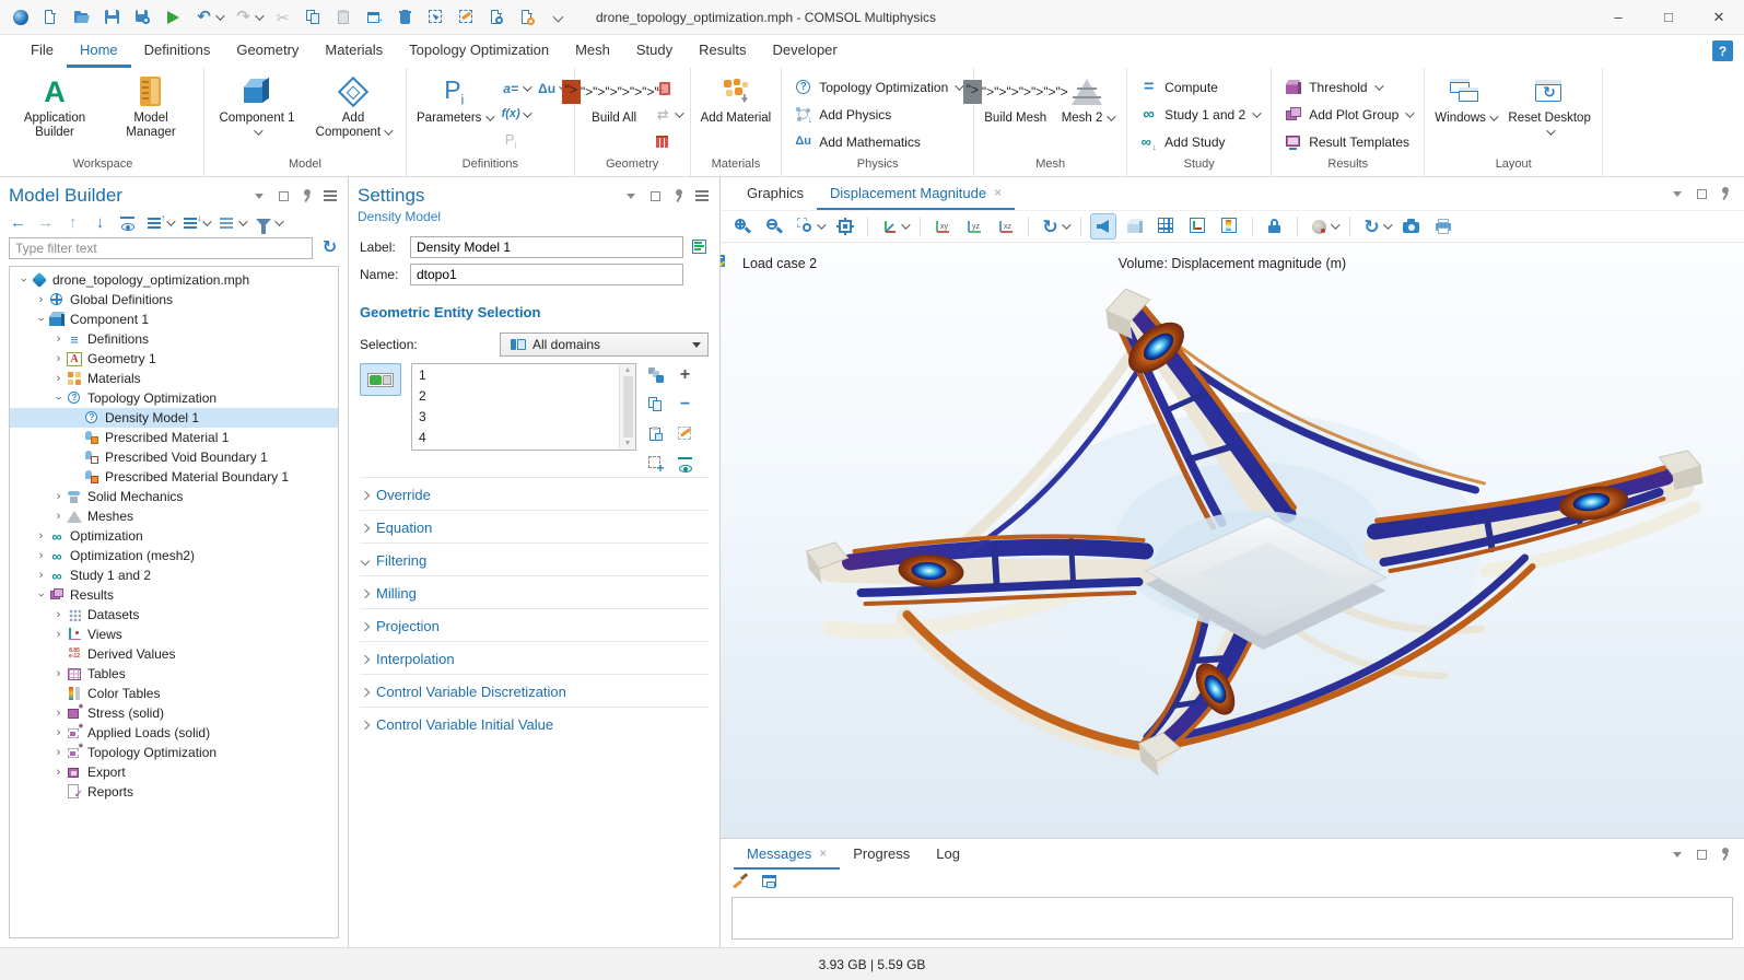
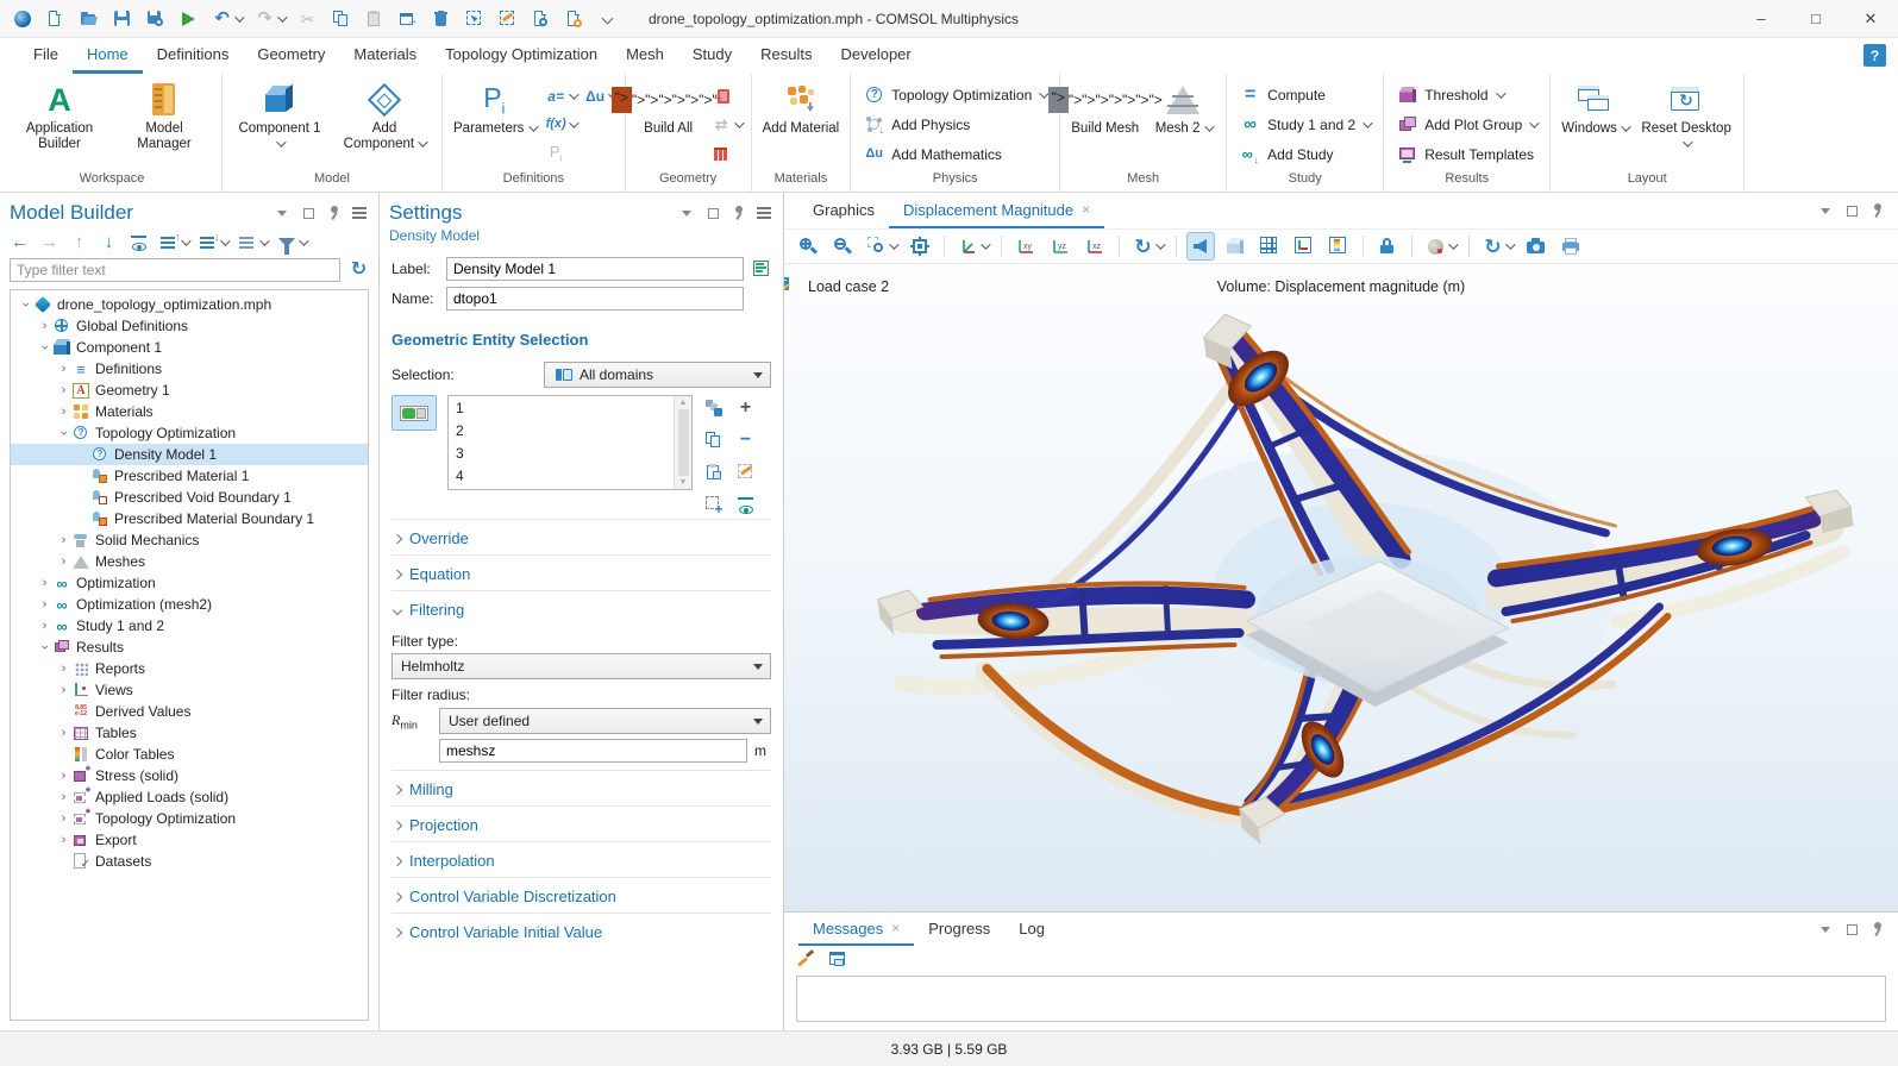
  ↶
  ↷
  ✂
  →
  drone_topology_optimization.mph - COMSOL Multiphysics
  –
  □
  ✕
  File
  Home
  Definitions
  Geometry
  Materials
  Topology Optimization
  Mesh
  Study
  Results
  Developer
  ?
  A
  Application Builder
  Model Manager
  Workspace
  Component 1
  Add Component
  Model
  Pi
  Parameters
  a=
  f(x)
  Pi
  Δu
  Definitions
  ">
  ">">">">">">
  Build All
  ←
  ⇄
  Geometry
  Add Material
  Materials
  ?
  Topology Optimization
  ↓
  Add Physics
  Δu
  Add Mathematics
  Physics
  ">
  ">">">">">">">
  Build Mesh
  Mesh 2
  Mesh
  =
  Compute
  ∞
  Study 1 and 2
  ∞
  ↓
  Add Study
  Study
  Threshold
  Add Plot Group
  Result Templates
  Results
  Windows
  ↻
  Reset Desktop
  Layout
  Model Builder
  ←
  →
  ↑
  ↓
  ↑
  ↓
  Type filter text
  ↻
  drone_topology_optimization.mph
  ›
  Global Definitions
  Component 1
  ›
  ≡
  Definitions
  ›
  A
  Geometry 1
  ›
  Materials
  ?
  Topology Optimization
  ?
  Density Model 1
  Prescribed Material 1
  Prescribed Void Boundary 1
  Prescribed Material Boundary 1
  ›
  Solid Mechanics
  ›
  Meshes
  ›
  ∞
  Optimization
  ›
  ∞
  Optimization (mesh2)
  ›
  ∞
  Study 1 and 2
  Results
  ›
- Datasets
+ Reports
  ›
  Views
  Derived Values
  ›
  Tables
  Color Tables
  ›
  *
  Stress (solid)
  ›
  *
  Applied Loads (solid)
  ›
  *
  Topology Optimization
  ›
  Export
  ✓
- Reports
+ Datasets
  Settings
  Density Model
  Label:
  Density Model 1
  Name:
  dtopo1
  Geometric Entity Selection
  Selection:
  All domains
  1
  2
  3
  4
  +
  +
  −
  Override
  Equation
  Filtering
+ Filter type:
+ Helmholtz
+ Filter radius:
+ Rmin
+ User defined
+ meshsz
+ m
  Milling
  Projection
  Interpolation
  Control Variable Discretization
  Control Variable Initial Value
  Graphics
  Displacement Magnitude
  ×
  ↻
  ↻
  Load case 2
  Volume: Displacement magnitude (m)
  Messages
  ×
  Progress
  Log
  3.93 GB | 5.59 GB
